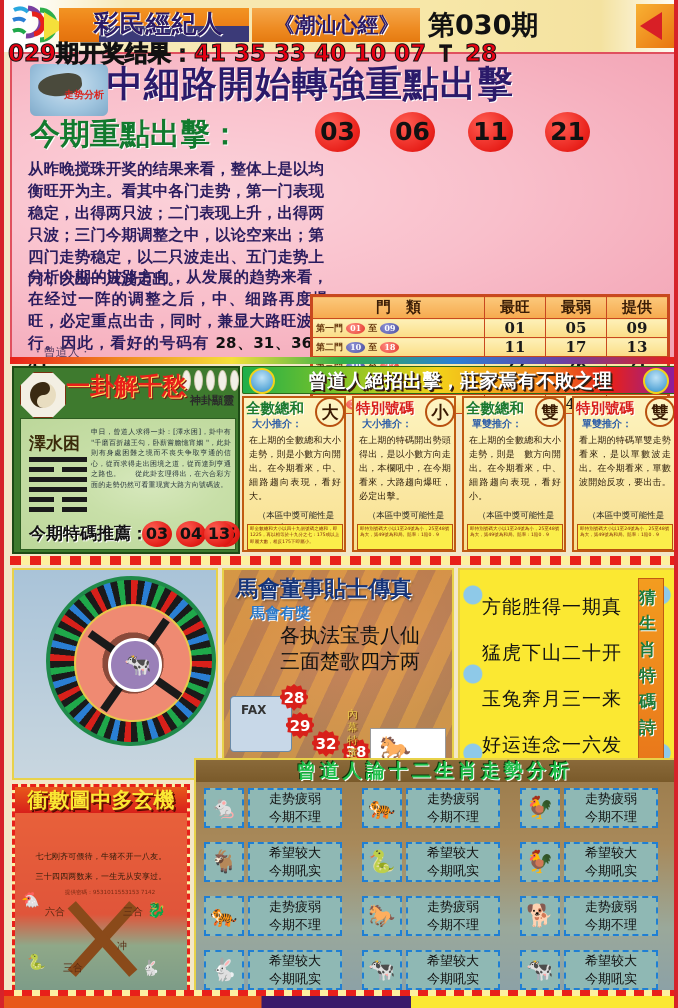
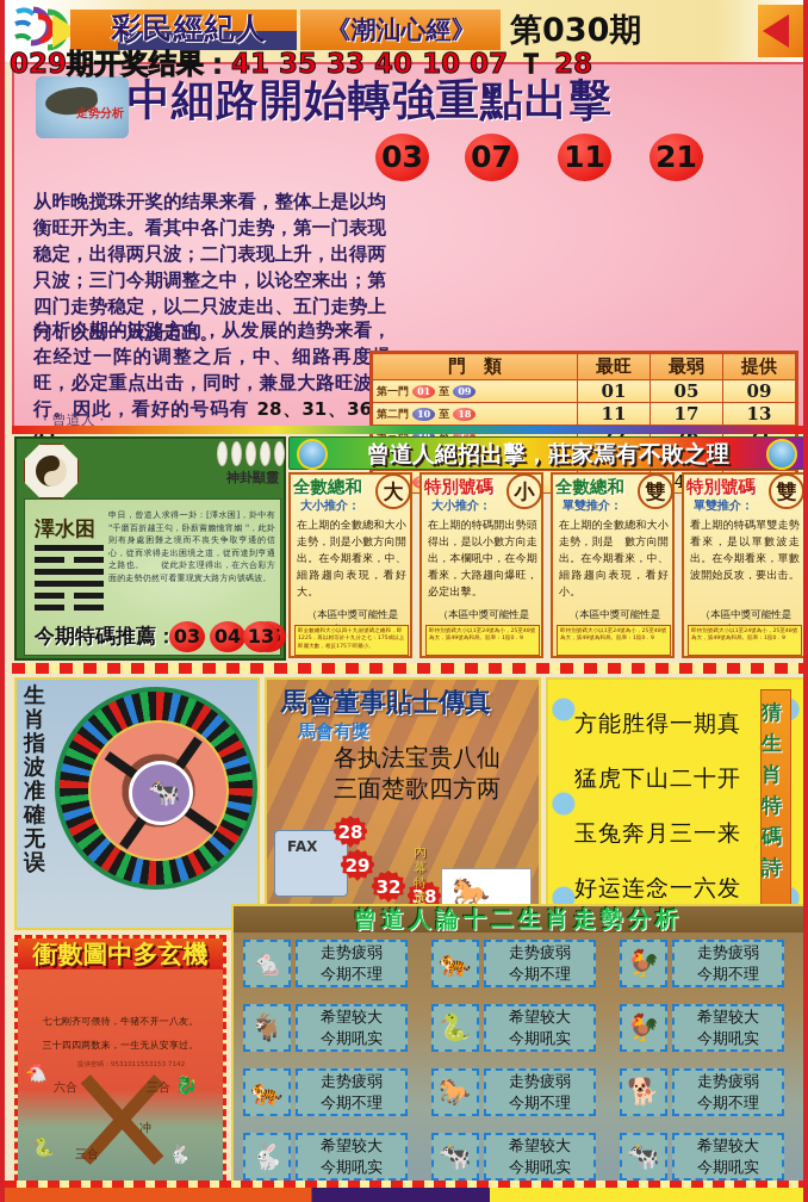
  彩民經紀人
  《潮汕心經》
  第030期
  029期开奖结果：41 35 33 40 10 07 Ｔ 28
  走势分析
  中細路開始轉強重點出擊
- 今期重點出擊：
  03
- 06
+ 07
  11
  21
  从昨晚搅珠开奖的结果来看，整体上是以均衡旺开为主。看其中各门走势，第一门表现稳定，出得两只波；二门表现上升，出得两只波；三门今期调整之中，以论空来出；第四门走势稳定，以二只波走出、五门走势上闩，以出一只波走出。
  分析今期的波路方向，从发展的趋势来看，在经过一阵的调整之后，中、细路再度旺，必定重点出击，同时，兼显大路旺波行。因此，看好的号码有 28、31、3641
  · 曾道人 ·
  門 類	最旺	最弱	提供
  第一門 01 至 09	01	05	09
  第二門 10 至 18	11	17	13
- 一卦解千愁
  神卦顯靈
  澤水困
  申日，曾道人求得一卦：[澤水困]，卦中有 "千磨百折越王勾，卧薪嘗膽憶宵姻 "，此卦則有身處困難之境而不喪失争取亨通的信心，從而求得走出困境之道，從而達到亨通之路也。 從此卦玄理得出，在六合彩方面的走勢仍然可看重现實大路方向號碼波。
  今期特碼推薦：
  03
  04
  13
  曾道人絕招出擊，莊家焉有不敗之理
  全數總和
  大小推介：
  大
  在上期的全數總和大小走勢，則是小數方向開出。在今期看來，中、細路趨向表現，看好大。
  特別號碼
  大小推介：
  小
  在上期的特碼開出勢頭得出，是以小數方向走出，本欄吼中，在今期看來，大路趨向爆旺，必定出擊。
  全數總和
  單雙推介：
  雙
  在上期的全數總和大小走勢，則是 數方向開出。在今期看來，中、細路趨向表現，看好小。
  特別號碼
  單雙推介：
  雙
  看上期的特碼單雙走勢看來，是以單數波走出。在今期看來，單數波開始反攻，要出击。
+ 生肖指波 准確无误
  🐄
  馬會董事貼士傳真
  馬會有獎
  各执法宝贵八仙
  三面楚歌四方两
  FAX
  28
  29
  32
  38
  內幕特選
  🐎
  方能胜得一期真
  猛虎下山二十开
  玉兔奔月三一来
  好运连念一六发
  猜生肖特碼詩
  衝數圖中多玄機
  七七刚齐可偎待，牛猪不开一八友。
  三十四四两数来，一生无从安享过。
  🐔
  🐉
  🐍
  🐇
  六合
  三合
  三合
  冲
  曾道人論十二生肖走勢分析
  🐁
  走势疲弱
  今期不理
  🐅
  走势疲弱
  今期不理
  🐓
  走势疲弱
  今期不理
  🐐
  希望较大
  今期吼实
  🐍
  希望较大
  今期吼实
  🐓
  希望较大
  今期吼实
  🐅
  走势疲弱
  今期不理
  🐎
  走势疲弱
  今期不理
  🐕
  走势疲弱
  今期不理
  🐇
  希望较大
  今期吼实
  🐄
  希望较大
  今期吼实
  🐄
  希望较大
  今期吼实
